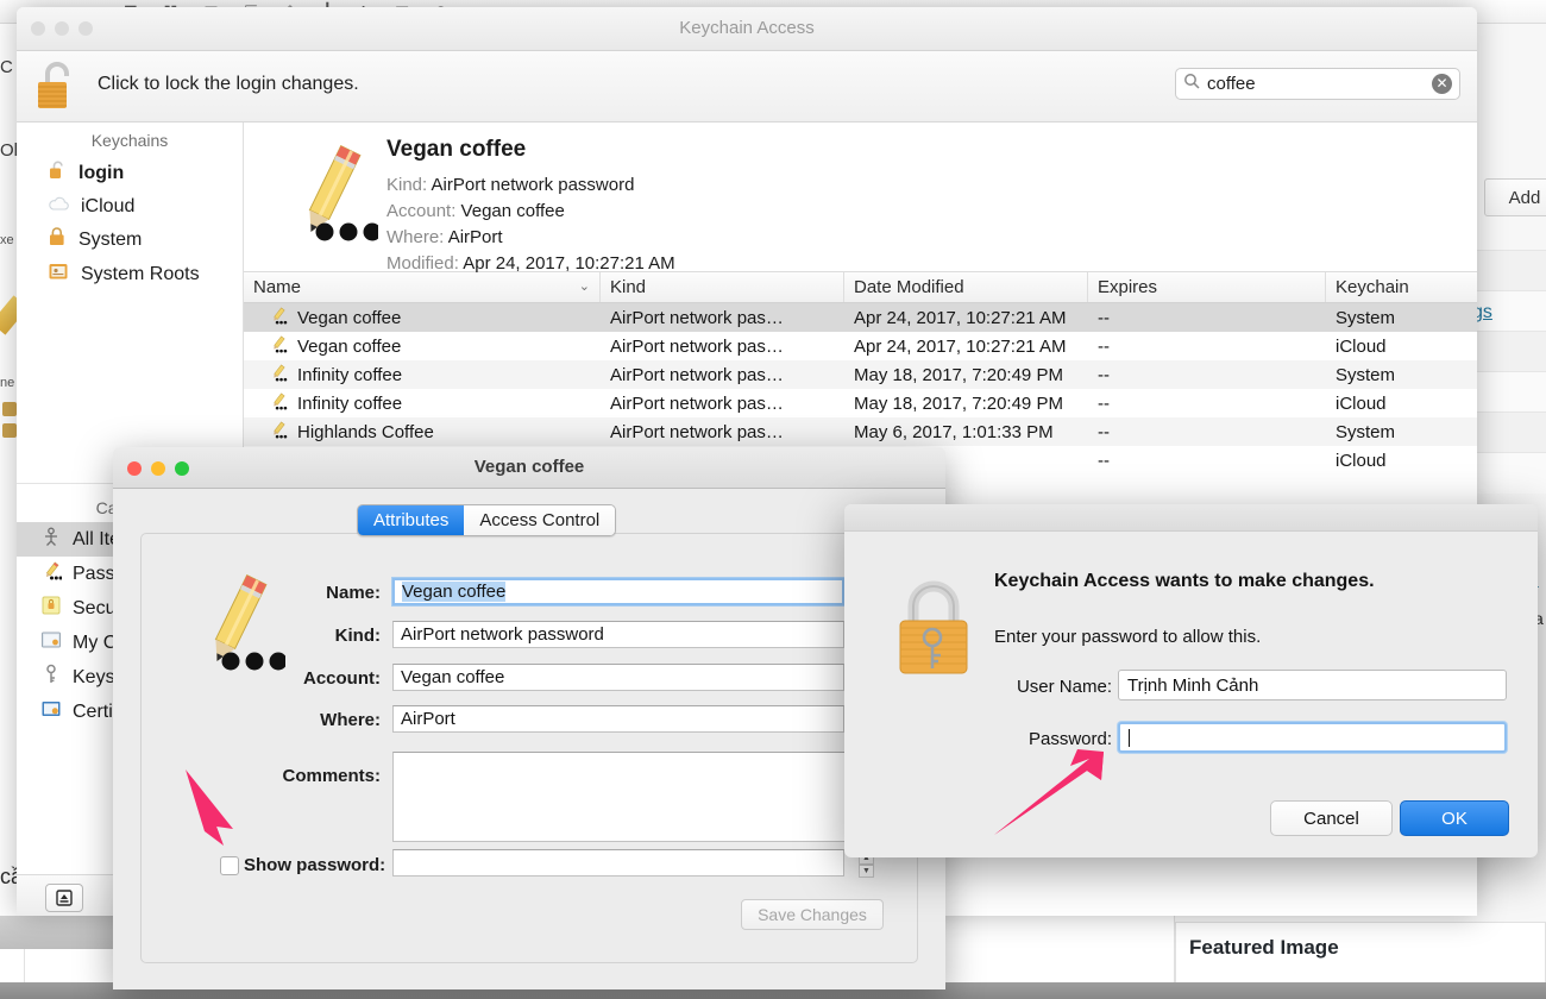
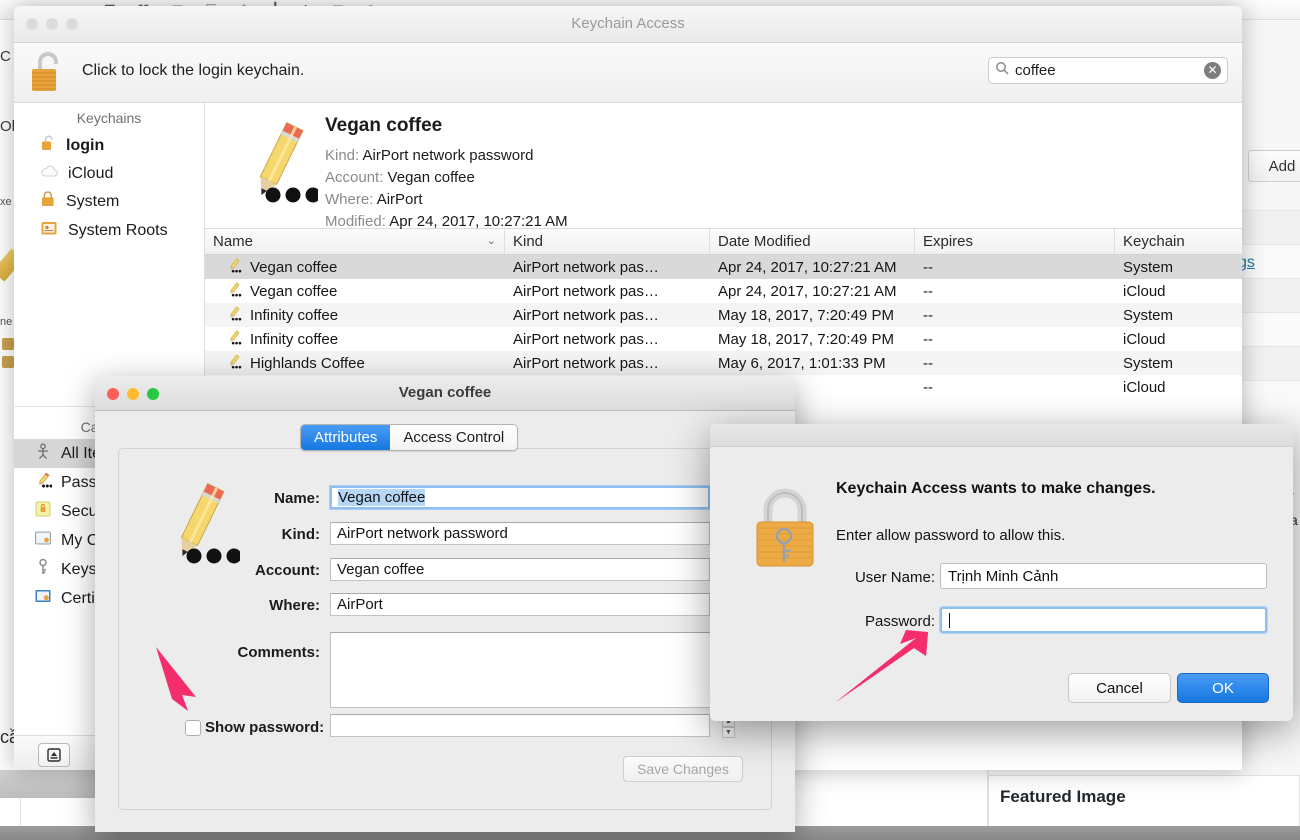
  Add
  gs
  a
  Featured Image
  C
  xe
  ne
  Keychain Access
- Click to lock the login changes.
+ Click to lock the login keychain.
  coffee
  ✕
  Keychains
  login
  iCloud
  System
  System Roots
  Keys
  Vegan coffee
  Kind: AirPort network password
  Account: Vegan coffee
  Where: AirPort
  Modified: Apr 24, 2017, 10:27:21 AM
  Name
  ⌄
  Kind
  Date Modified
  Expires
  Keychain
  Vegan coffee
  AirPort network pas…
  Apr 24, 2017, 10:27:21 AM
  --
  System
  Vegan coffee
  AirPort network pas…
  Apr 24, 2017, 10:27:21 AM
  --
  iCloud
  Infinity coffee
  AirPort network pas…
  May 18, 2017, 7:20:49 PM
  --
  System
  Infinity coffee
  AirPort network pas…
  May 18, 2017, 7:20:49 PM
  --
  iCloud
  Highlands Coffee
  AirPort network pas…
  May 6, 2017, 1:01:33 PM
  --
  System
  --
  iCloud
  Vegan coffee
  Attributes
  Access Control
  Name:
  Vegan coffee
  Kind:
  AirPort network password
  Account:
  Vegan coffee
  Where:
  AirPort
  Comments:
  Show password:
  Save Changes
  Keychain Access wants to make changes.
- Enter your password to allow this.
+ Enter allow password to allow this.
  User Name:
  Trịnh Minh Cảnh
  Password:
  Cancel
  OK
